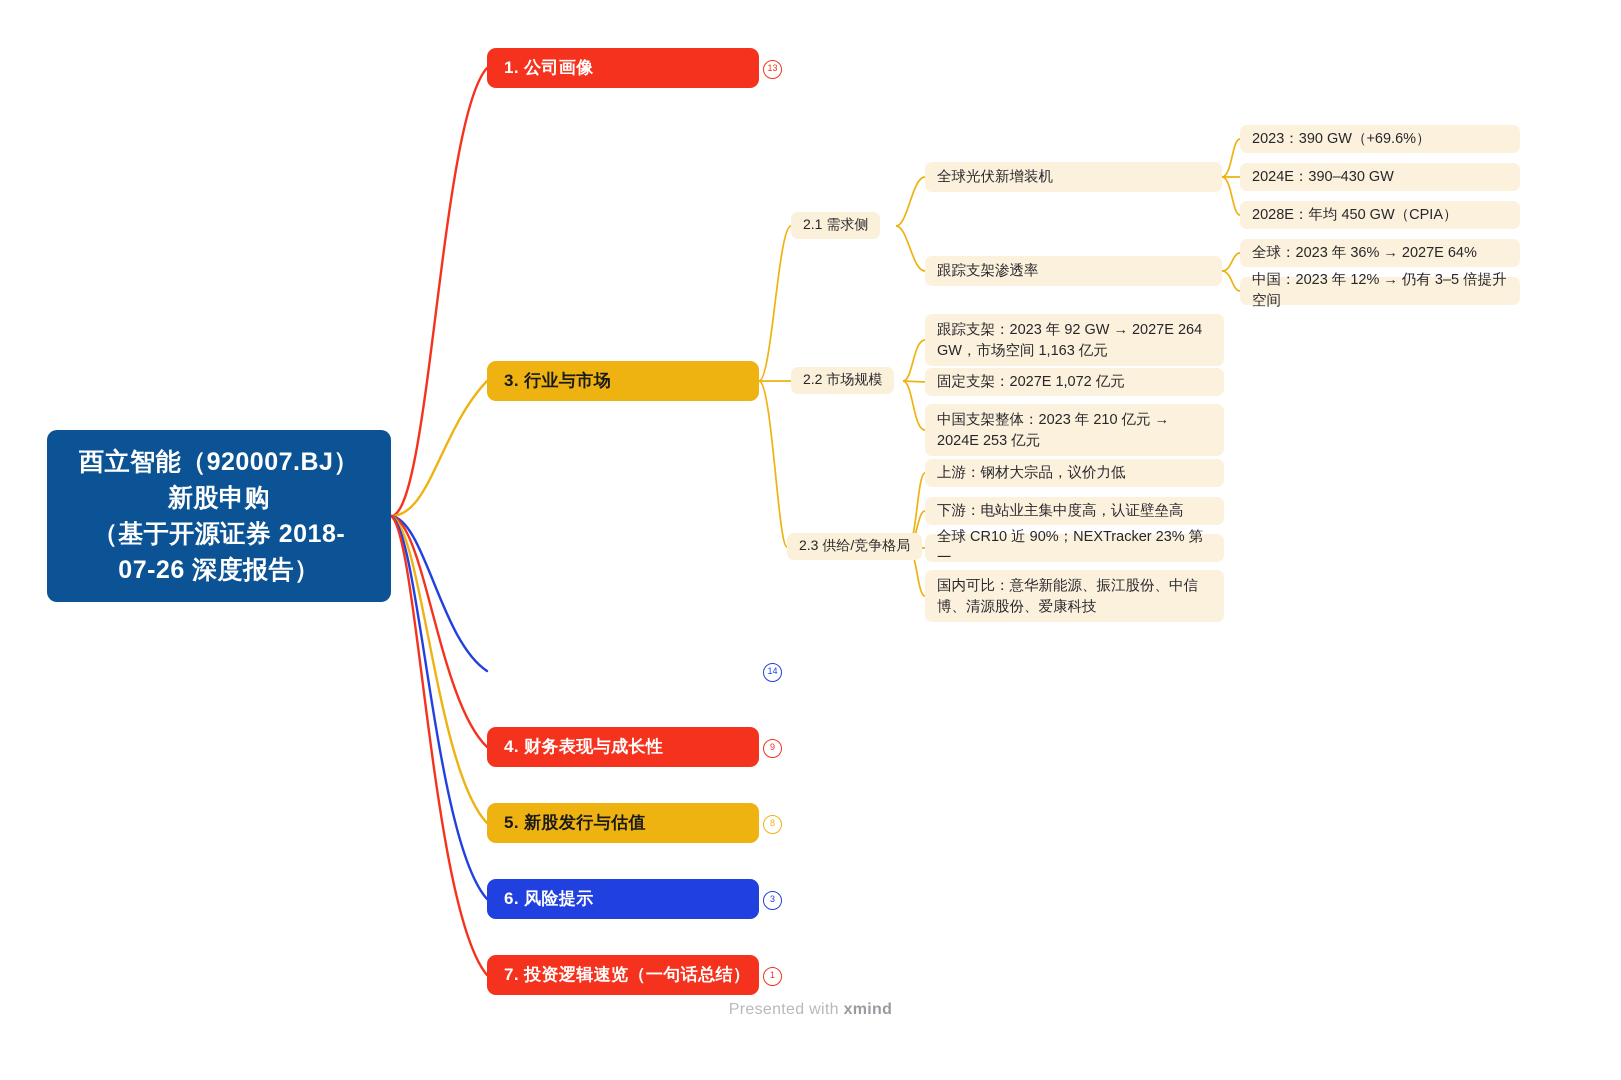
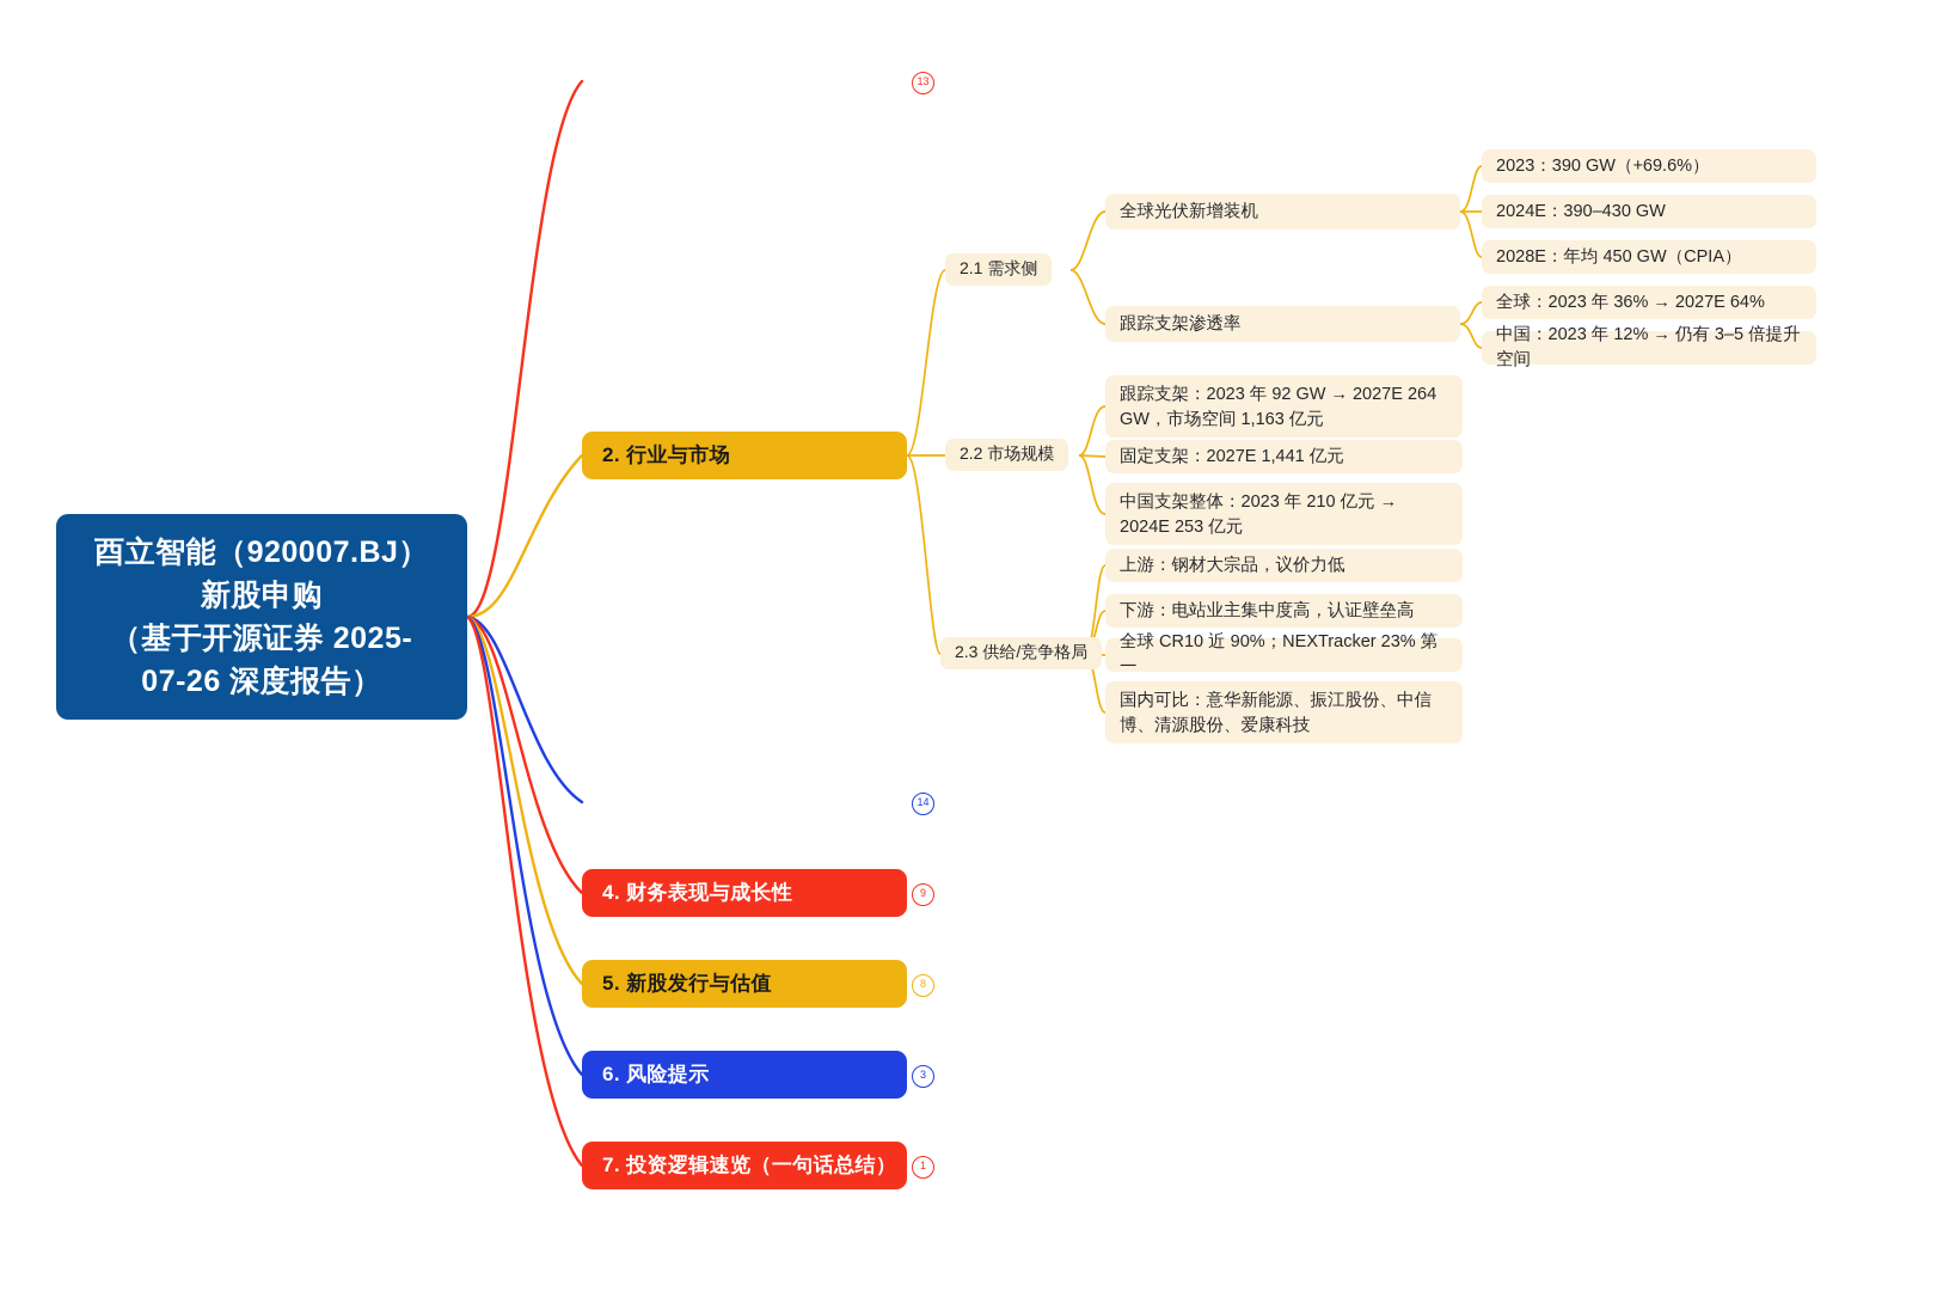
  酉立智能（920007.BJ）
  新股申购
- （基于开源证券 2018-
+ （基于开源证券 2025-
  07-26 深度报告）
- 1. 公司画像
  13
- 3. 行业与市场
+ 2. 行业与市场
  14
  4. 财务表现与成长性
  9
  5. 新股发行与估值
  8
  6. 风险提示
  3
  7. 投资逻辑速览（一句话总结）
  1
  2.1 需求侧
  2.2 市场规模
  2.3 供给/竞争格局
  全球光伏新增装机
  跟踪支架渗透率
  2023：390 GW（+69.6%）
  2024E：390–430 GW
  2028E：年均 450 GW（CPIA）
  全球：2023 年 36% → 2027E 64%
  中国：2023 年 12% → 仍有 3–5 倍提升空间
  跟踪支架：2023 年 92 GW → 2027E 264 GW，市场空间 1,163 亿元
- 固定支架：2027E 1,072 亿元
+ 固定支架：2027E 1,441 亿元
  中国支架整体：2023 年 210 亿元 → 2024E 253 亿元
  上游：钢材大宗品，议价力低
  下游：电站业主集中度高，认证壁垒高
  全球 CR10 近 90%；NEXTracker 23% 第一
  国内可比：意华新能源、振江股份、中信博、清源股份、爱康科技
- Presented with xmind
